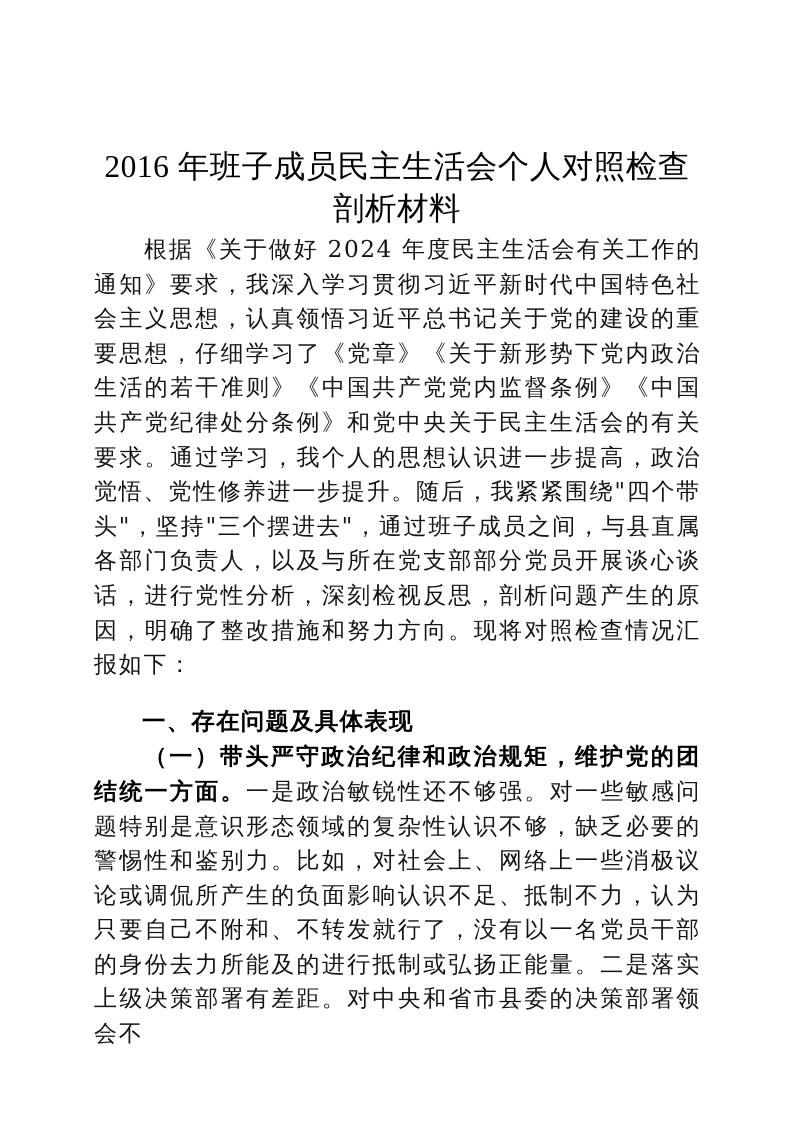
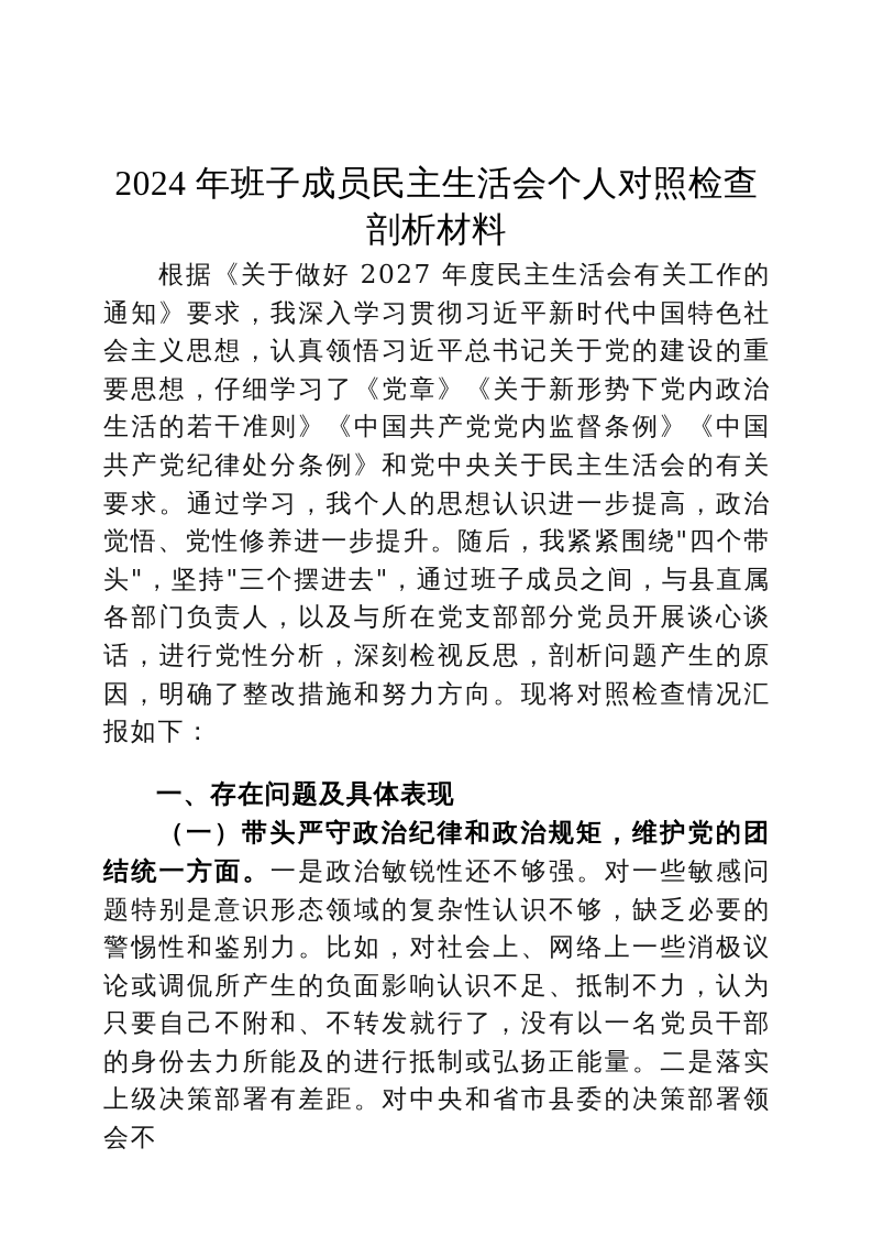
- 2016 年班子成员民主生活会个人对照检查剖析材料
+ 2024 年班子成员民主生活会个人对照检查剖析材料
- 根据《关于做好 2024 年度民主生活会有关工作的通知》要求，我深入学习贯彻习近平新时代中国特色社会主义思想，认真领悟习近平总书记关于党的建设的重要思想，仔细学习了《党章》《关于新形势下党内政治生活的若干准则》《中国共产党党内监督条例》《中国共产党纪律处分条例》和党中央关于民主生活会的有关要求。通过学习，我个人的思想认识进一步提高，政治觉悟、党性修养进一步提升。随后，我紧紧围绕"四个带头"，坚持"三个摆进去"，通过班子成员之间，与县直属各部门负责人，以及与所在党支部部分党员开展谈心谈话，进行党性分析，深刻检视反思，剖析问题产生的原因，明确了整改措施和努力方向。现将对照检查情况汇报如下：
+ 根据《关于做好 2027 年度民主生活会有关工作的通知》要求，我深入学习贯彻习近平新时代中国特色社会主义思想，认真领悟习近平总书记关于党的建设的重要思想，仔细学习了《党章》《关于新形势下党内政治生活的若干准则》《中国共产党党内监督条例》《中国共产党纪律处分条例》和党中央关于民主生活会的有关要求。通过学习，我个人的思想认识进一步提高，政治觉悟、党性修养进一步提升。随后，我紧紧围绕"四个带头"，坚持"三个摆进去"，通过班子成员之间，与县直属各部门负责人，以及与所在党支部部分党员开展谈心谈话，进行党性分析，深刻检视反思，剖析问题产生的原因，明确了整改措施和努力方向。现将对照检查情况汇报如下：
  一、存在问题及具体表现
  （一）带头严守政治纪律和政治规矩，维护党的团结统一方面。一是政治敏锐性还不够强。对一些敏感问题特别是意识形态领域的复杂性认识不够，缺乏必要的警惕性和鉴别力。比如，对社会上、网络上一些消极议论或调侃所产生的负面影响认识不足、抵制不力，认为只要自己不附和、不转发就行了，没有以一名党员干部的身份去力所能及的进行抵制或弘扬正能量。二是落实上级决策部署有差距。对中央和省市县委的决策部署领会不
